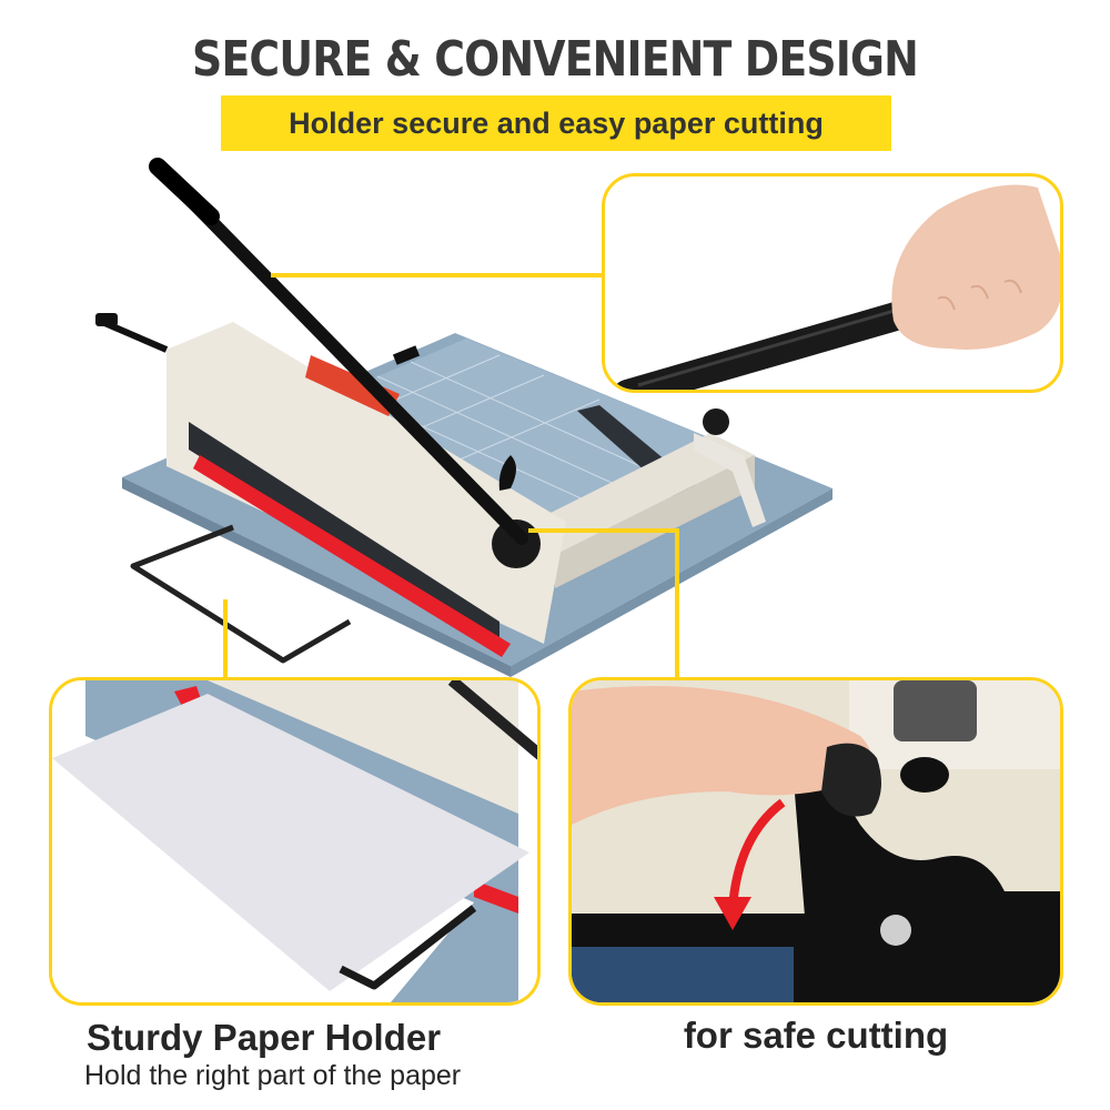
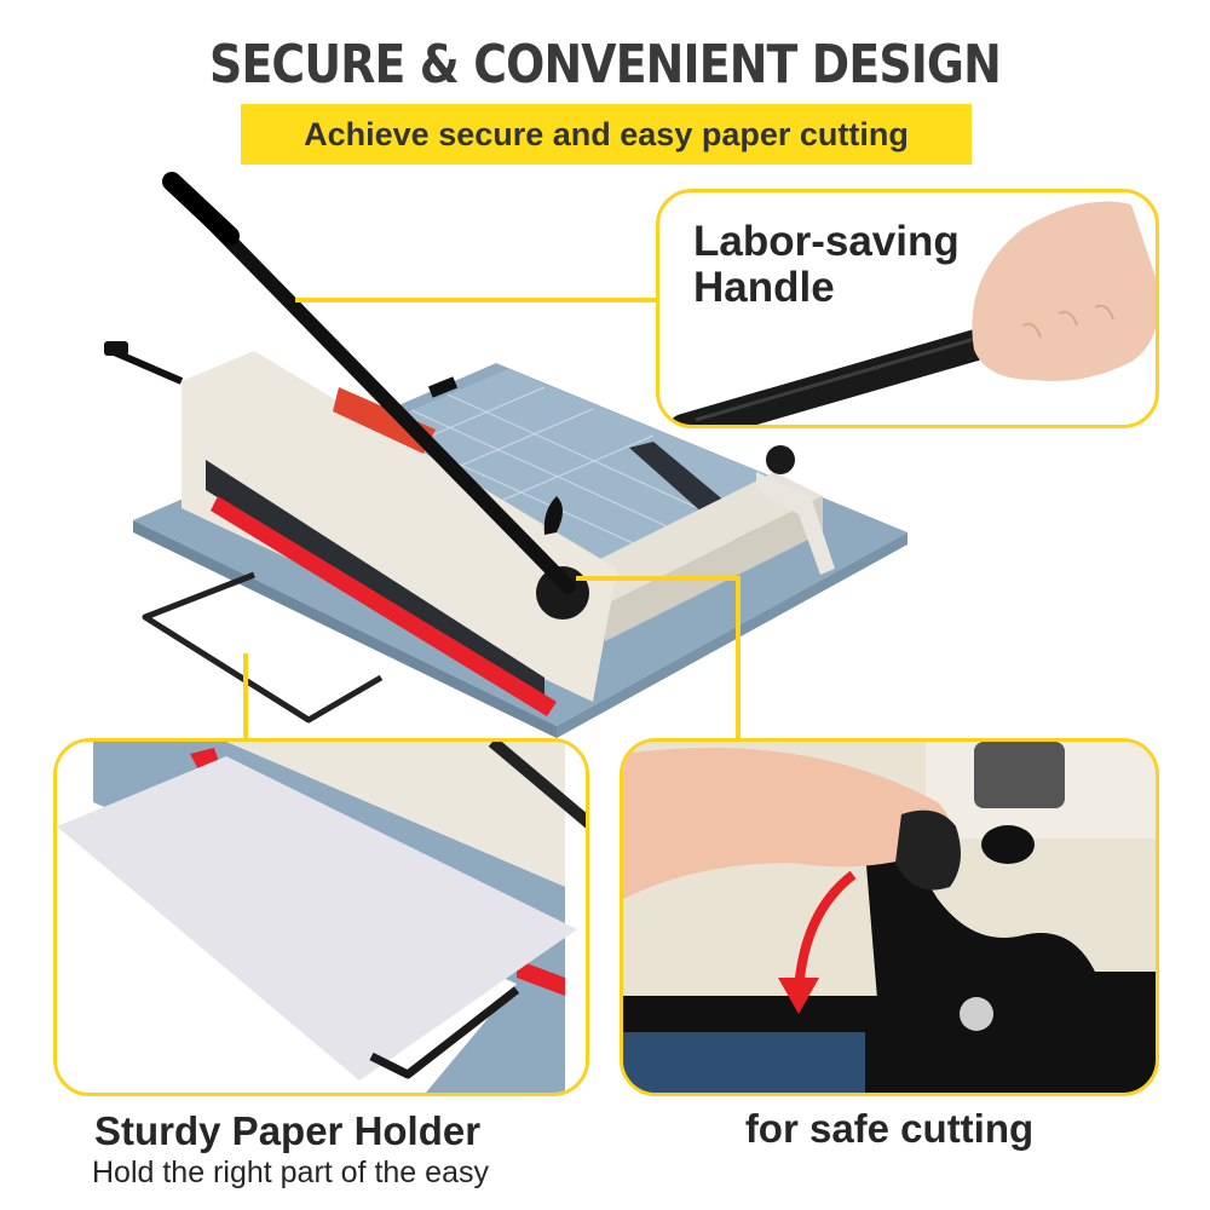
  SECURE & CONVENIENT DESIGN
- Holder secure and easy paper cutting
+ Achieve secure and easy paper cutting
+ Labor-saving
+ Handle
  Sturdy Paper Holder
- Hold the right part of the paper
+ Hold the right part of the easy
  for safe cutting
